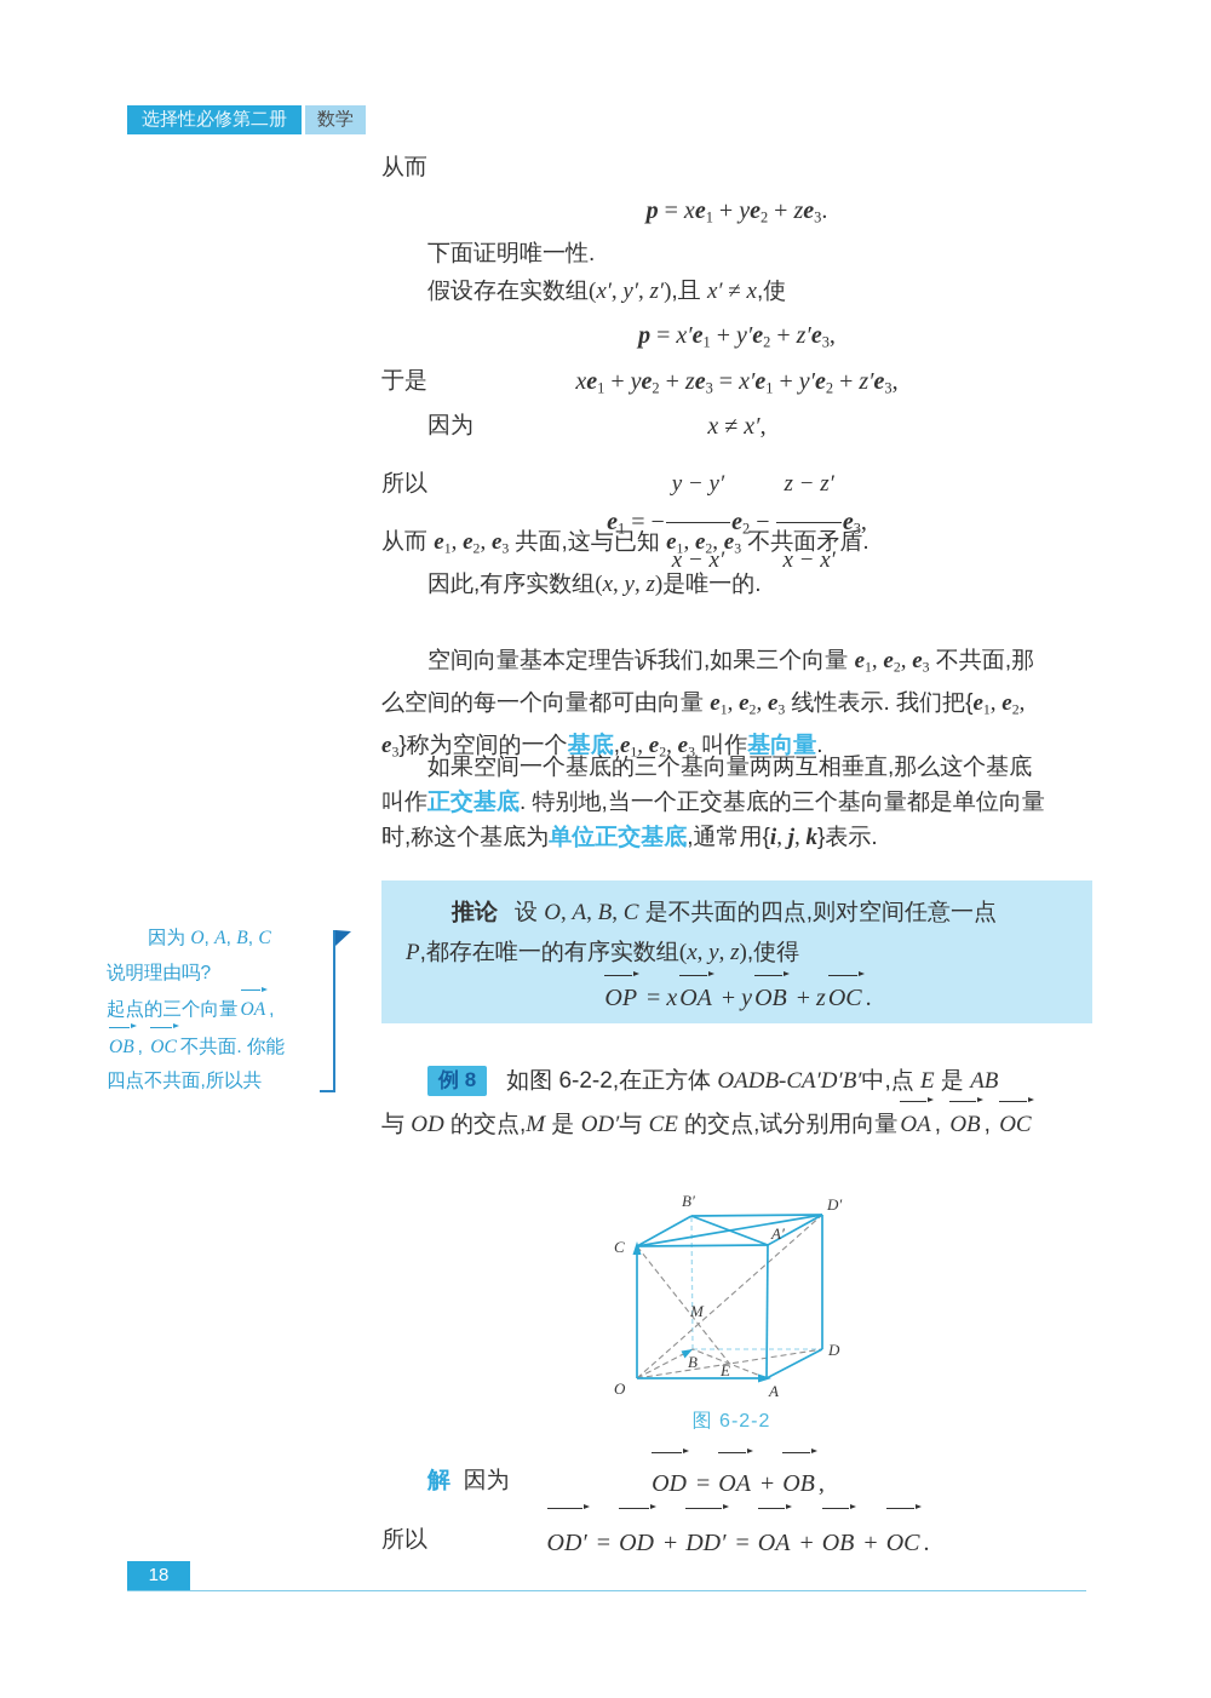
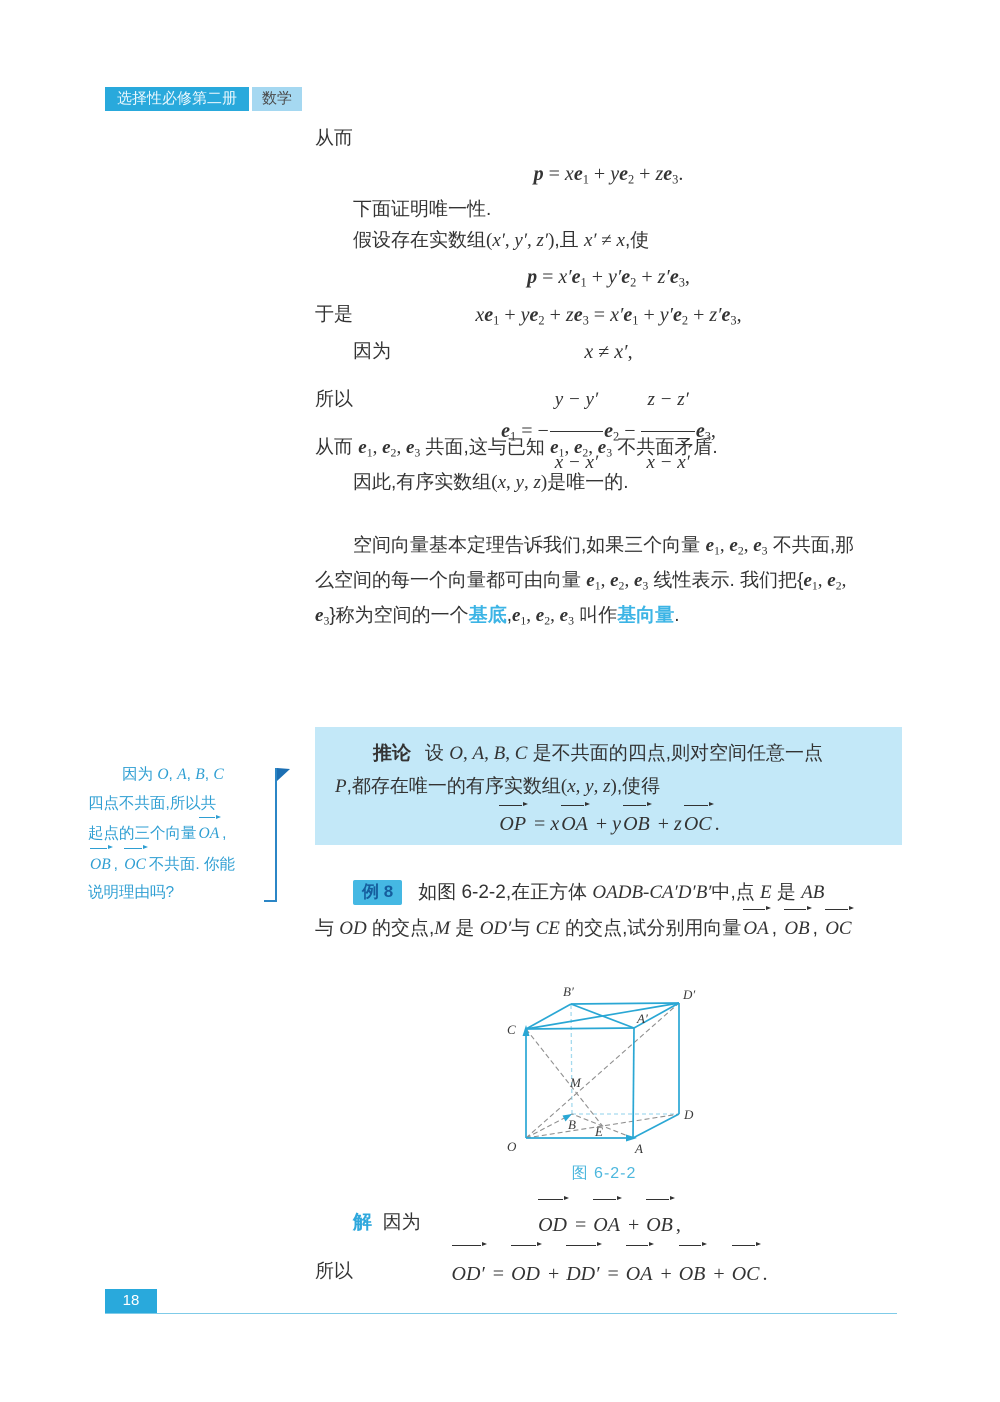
  选择性必修第二册
  数学
  从而
  p = xe1 + ye2 + ze3.
  下面证明唯一性.
  假设存在实数组(x′, y′, z′),且 x′ ≠ x,使
  p = x′e1 + y′e2 + z′e3,
  于是
  xe1 + ye2 + ze3 = x′e1 + y′e2 + z′e3,
  因为
  x ≠ x′,
  所以
  e1 = −
  y − y′
  x − x′
  e2 −
  z − z′
  x − x′
  e3,
  从而 e1, e2, e3 共面,这与已知 e1, e2, e3 不共面矛盾.
  因此,有序实数组(x, y, z)是唯一的.
  空间向量基本定理告诉我们,如果三个向量 e1, e2, e3 不共面,那
  么空间的每一个向量都可由向量 e1, e2, e3 线性表示. 我们把{e1, e2,
  e3}称为空间的一个基底,e1, e2, e3 叫作基向量.
- 如果空间一个基底的三个基向量两两互相垂直,那么这个基底
- 叫作正交基底. 特别地,当一个正交基底的三个基向量都是单位向量
- 时,称这个基底为单位正交基底,通常用{i, j, k}表示.
  推论 设 O, A, B, C 是不共面的四点,则对空间任意一点
  P,都存在唯一的有序实数组(x, y, z),使得
  OP = xOA + yOB + zOC .
  因为 O, A, B, C
- 说明理由吗?
+ 四点不共面,所以共
  起点的三个向量OA ,
  OB , OC 不共面. 你能
- 四点不共面,所以共
+ 说明理由吗?
  例 8 如图 6-2-2,在正方体 OADB-CA′D′B′中,点 E 是 AB
  与 OD 的交点,M 是 OD′与 CE 的交点,试分别用向量OA , OB , OC
  O
  A
  D
  B
  E
  M
  C
  A′
  B′
  D′
  图 6-2-2
  解 因为
  OD = OA + OB ,
  所以
  OD′ = OD + DD′ = OA + OB + OC .
  18
